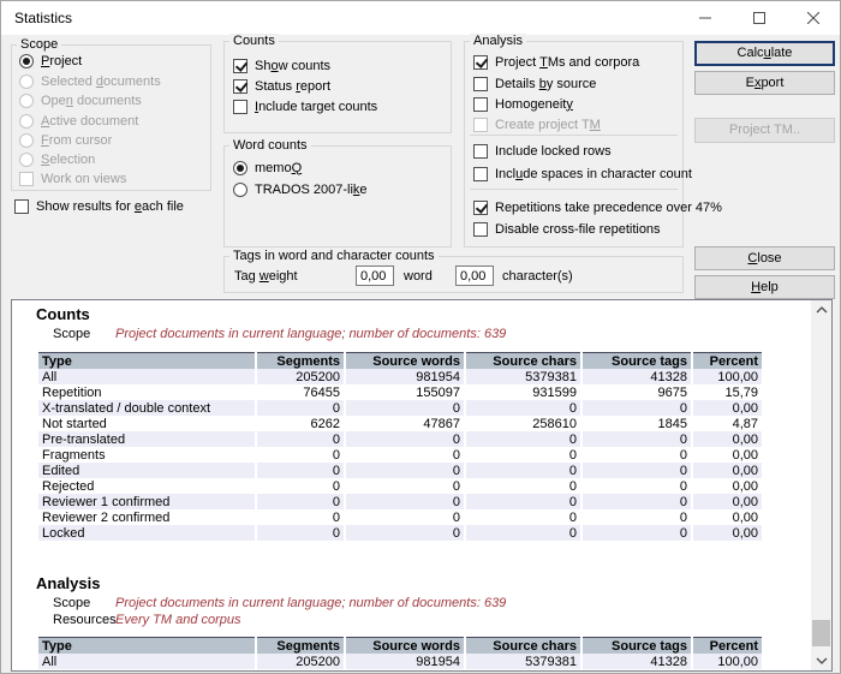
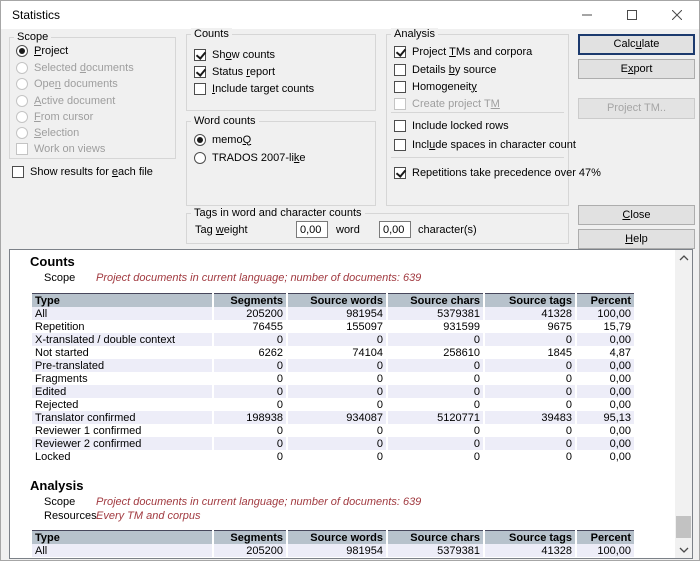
  Statistics
  Scope
  Project
  Selected documents
  Open documents
  Active document
  From cursor
  Selection
  Work on views
  Show results for each file
  Counts
  Show counts
  Status report
  Include target counts
  Word counts
  memoQ
  TRADOS 2007-like
  Analysis
  Project TMs and corpora
  Details by source
  Homogeneity
  Create project TM
  Include locked rows
  Include spaces in character count
  Repetitions take precedence over 47%
- Disable cross-file repetitions
  Tags in word and character counts
  Tag weight
  0,00
  word
  0,00
  character(s)
  Calculate
  Export
  Project TM..
  Close
  Help
  Counts
  Scope
  Project documents in current language; number of documents: 639
  Type	Segments	Source words	Source chars	Source tags	Percent
  All	205200	981954	5379381	41328	100,00
  Repetition	76455	155097	931599	9675	15,79
  X-translated / double context	0	0	0	0	0,00
- Not started	6262	47867	258610	1845	4,87
+ Not started	6262	74104	258610	1845	4,87
  Pre-translated	0	0	0	0	0,00
  Fragments	0	0	0	0	0,00
  Edited	0	0	0	0	0,00
  Rejected	0	0	0	0	0,00
+ Translator confirmed	198938	934087	5120771	39483	95,13
  Reviewer 1 confirmed	0	0	0	0	0,00
  Reviewer 2 confirmed	0	0	0	0	0,00
  Locked	0	0	0	0	0,00
  Analysis
  Scope
  Project documents in current language; number of documents: 639
  Resources
  Every TM and corpus
  Type	Segments	Source words	Source chars	Source tags	Percent
  All	205200	981954	5379381	41328	100,00
